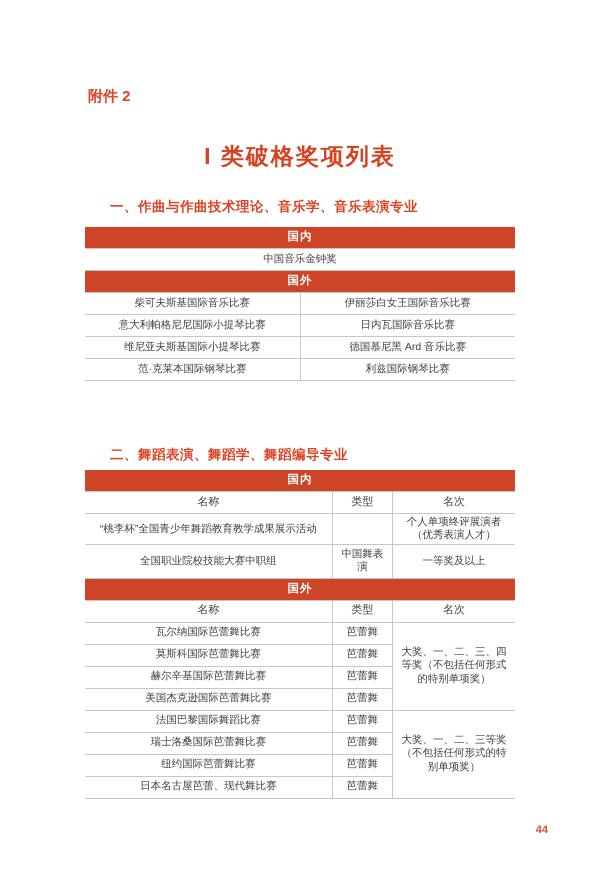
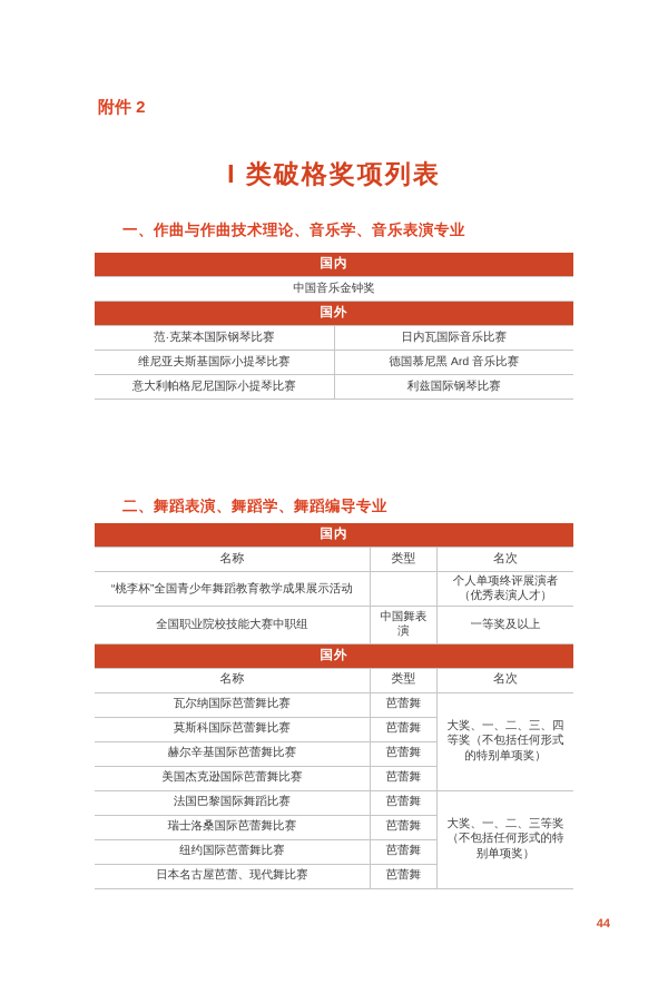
  附件 2
  I 类破格奖项列表
  一、作曲与作曲技术理论、音乐学、音乐表演专业
  国内
  中国音乐金钟奖
  国外
- 柴可夫斯基国际音乐比赛	伊丽莎白女王国际音乐比赛
- 意大利帕格尼尼国际小提琴比赛	日内瓦国际音乐比赛
+ 范·克莱本国际钢琴比赛	日内瓦国际音乐比赛
  维尼亚夫斯基国际小提琴比赛	德国慕尼黑 Ard 音乐比赛
- 范·克莱本国际钢琴比赛	利兹国际钢琴比赛
+ 意大利帕格尼尼国际小提琴比赛	利兹国际钢琴比赛
  二、舞蹈表演、舞蹈学、舞蹈编导专业
  国内
  名称	类型	名次
  “桃李杯”全国青少年舞蹈教育教学成果展示活动		个人单项终评展演者（优秀表演人才）
  全国职业院校技能大赛中职组	中国舞表演	一等奖及以上
  国外
  名称	类型	名次
  瓦尔纳国际芭蕾舞比赛	芭蕾舞	大奖、一、二、三、四等奖（不包括任何形式的特别单项奖）
  莫斯科国际芭蕾舞比赛	芭蕾舞
  赫尔辛基国际芭蕾舞比赛	芭蕾舞
  美国杰克逊国际芭蕾舞比赛	芭蕾舞
  法国巴黎国际舞蹈比赛	芭蕾舞	大奖、一、二、三等奖（不包括任何形式的特别单项奖）
  瑞士洛桑国际芭蕾舞比赛	芭蕾舞
  纽约国际芭蕾舞比赛	芭蕾舞
  日本名古屋芭蕾、现代舞比赛	芭蕾舞
  44
